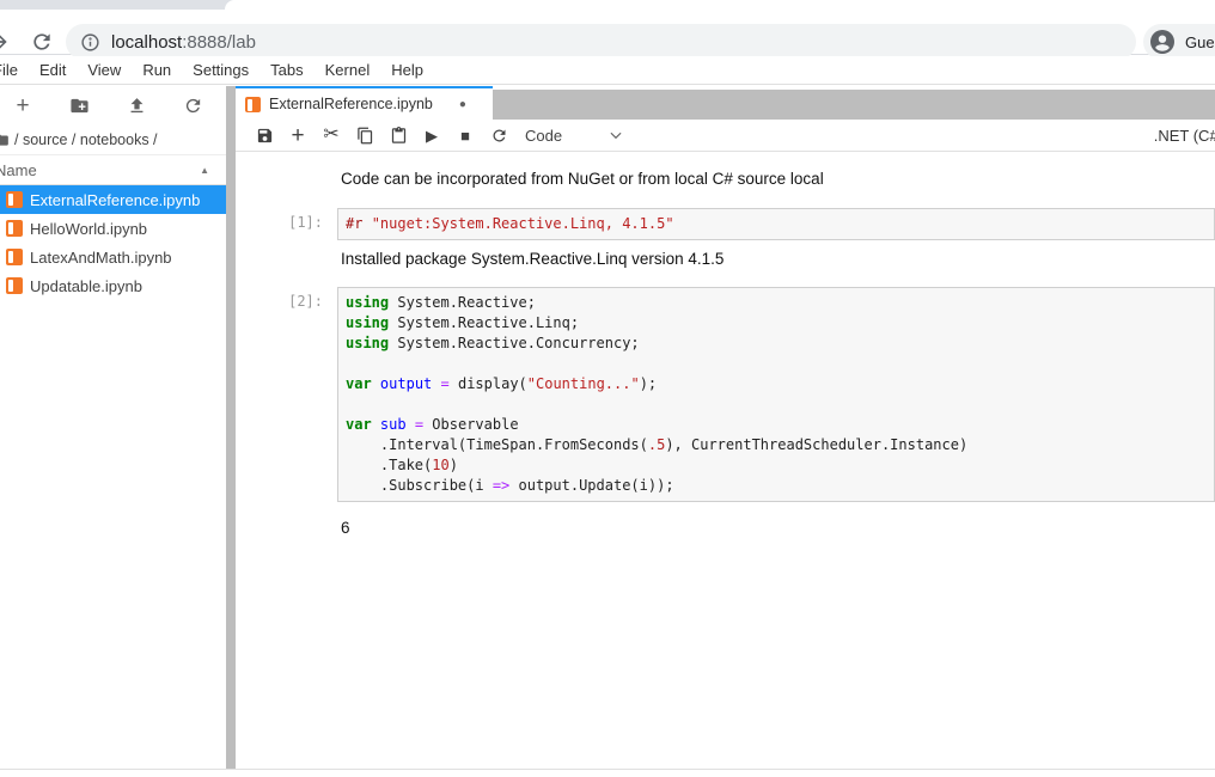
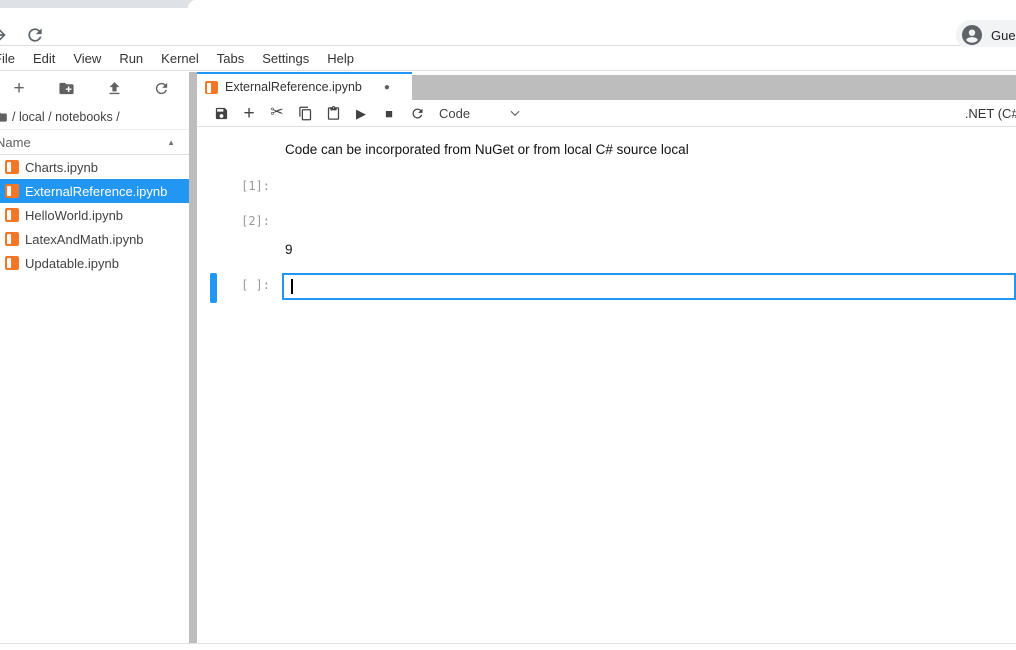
- localhost
- :8888/lab
  ile
  Edit
  View
  Run
- Settings
+ Kernel
  Tabs
- Kernel
+ Settings
  Help
  +
- / source / notebooks /
+ / local / notebooks /
  Name
  ▲
+ Charts.ipynb
  ExternalReference.ipynb
  HelloWorld.ipynb
  LatexAndMath.ipynb
  Updatable.ipynb
  ExternalReference.ipynb
  ●
  +
  ✂
  ▶
  ■
  Code
  .NET (C#
  Code can be incorporated from NuGet or from local C# source local
  [1]:
- #r "nuget:System.Reactive.Linq, 4.1.5"
- Installed package System.Reactive.Linq version 4.1.5
  [2]:
- using System.Reactive;
- using System.Reactive.Linq;
- using System.Reactive.Concurrency;
- var output = display("Counting...");
- var sub = Observable
- .Interval(TimeSpan.FromSeconds(.5), CurrentThreadScheduler.Instance)
- .Take(10)
- .Subscribe(i => output.Update(i));
- 6
+ 9
+ [ ]:
